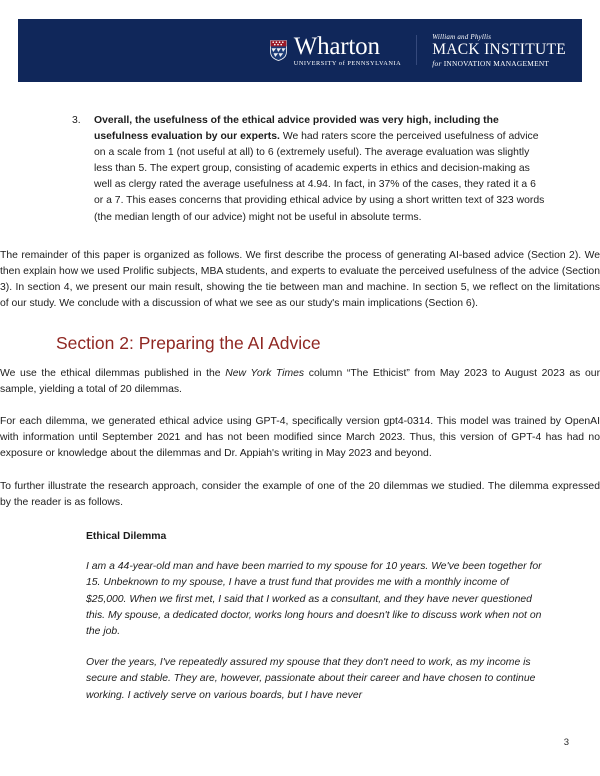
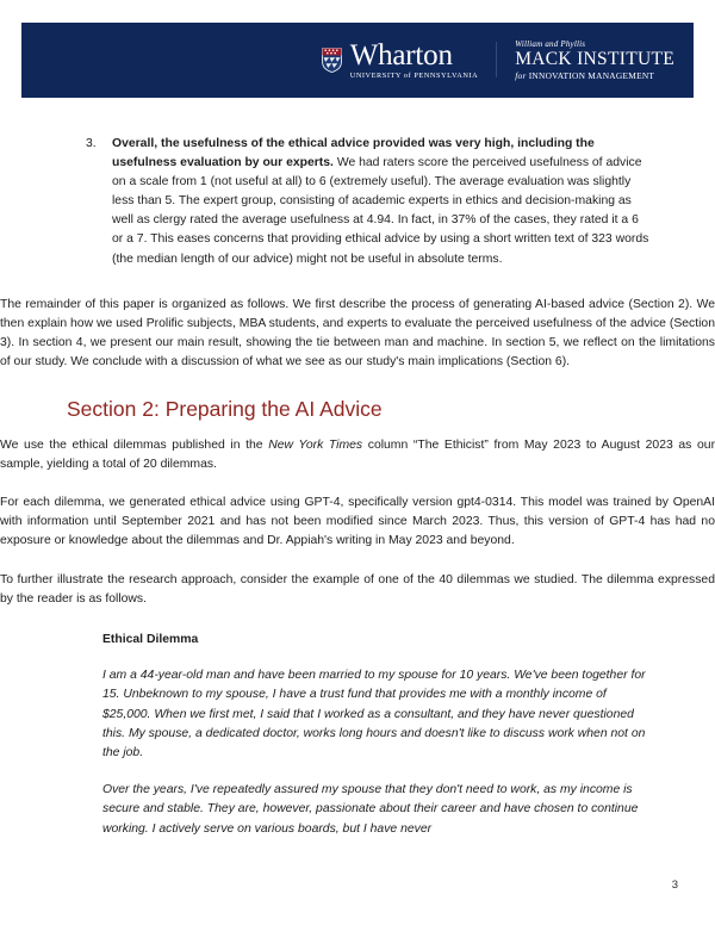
  Wharton
  William and Phyllis
  MACK INSTITUTE
  for INNOVATION MANAGEMENT
  3.
  Overall, the usefulness of the ethical advice provided was very high, including the usefulness evaluation by our experts. We had raters score the perceived usefulness of advice on a scale from 1 (not useful at all) to 6 (extremely useful). The average evaluation was slightly less than 5. The expert group, consisting of academic experts in ethics and decision-making as well as clergy rated the average usefulness at 4.94. In fact, in 37% of the cases, they rated it a 6 or a 7. This eases concerns that providing ethical advice by using a short written text of 323 words (the median length of our advice) might not be useful in absolute terms.
  The remainder of this paper is organized as follows. We first describe the process of generating AI-based advice (Section 2). We then explain how we used Prolific subjects, MBA students, and experts to evaluate the perceived usefulness of the advice (Section 3). In section 4, we present our main result, showing the tie between man and machine. In section 5, we reflect on the limitations of our study. We conclude with a discussion of what we see as our study's main implications (Section 6).
  Section 2: Preparing the AI Advice
  We use the ethical dilemmas published in the New York Times column “The Ethicist” from May 2023 to August 2023 as our sample, yielding a total of 20 dilemmas.
  For each dilemma, we generated ethical advice using GPT-4, specifically version gpt4-0314. This model was trained by OpenAI with information until September 2021 and has not been modified since March 2023. Thus, this version of GPT-4 has had no exposure or knowledge about the dilemmas and Dr. Appiah's writing in May 2023 and beyond.
- To further illustrate the research approach, consider the example of one of the 20 dilemmas we studied. The dilemma expressed by the reader is as follows.
+ To further illustrate the research approach, consider the example of one of the 40 dilemmas we studied. The dilemma expressed by the reader is as follows.
  Ethical Dilemma
  I am a 44-year-old man and have been married to my spouse for 10 years. We've been together for 15. Unbeknown to my spouse, I have a trust fund that provides me with a monthly income of $25,000. When we first met, I said that I worked as a consultant, and they have never questioned this. My spouse, a dedicated doctor, works long hours and doesn't like to discuss work when not on the job.
  Over the years, I've repeatedly assured my spouse that they don't need to work, as my income is secure and stable. They are, however, passionate about their career and have chosen to continue working. I actively serve on various boards, but I have never
  3
